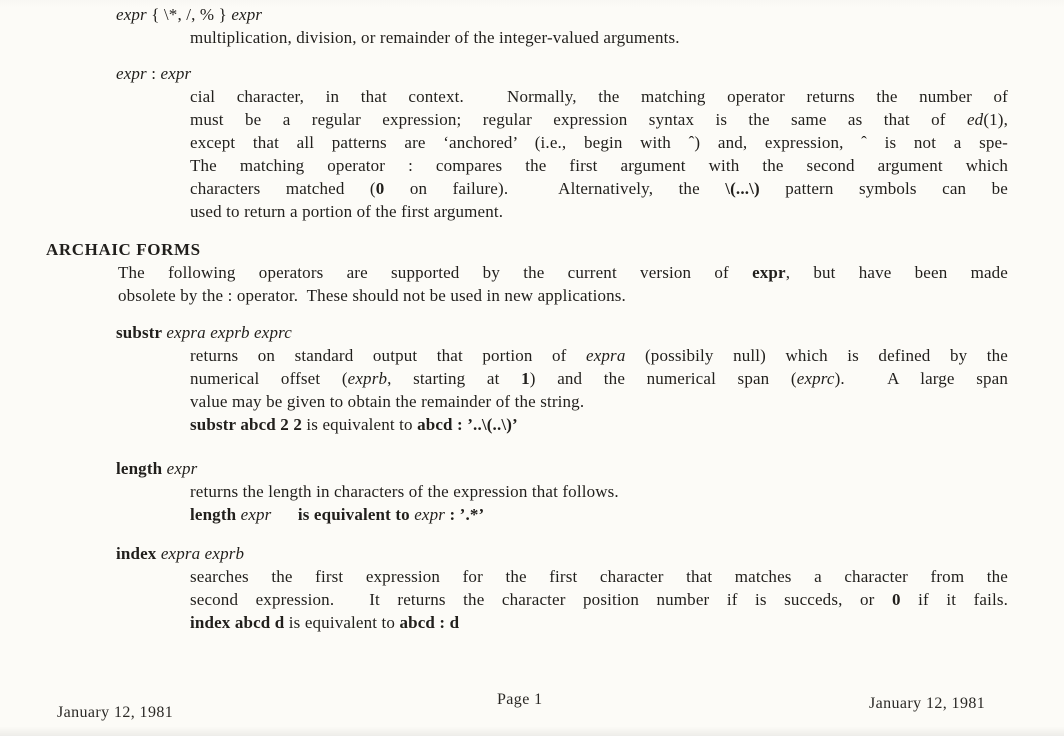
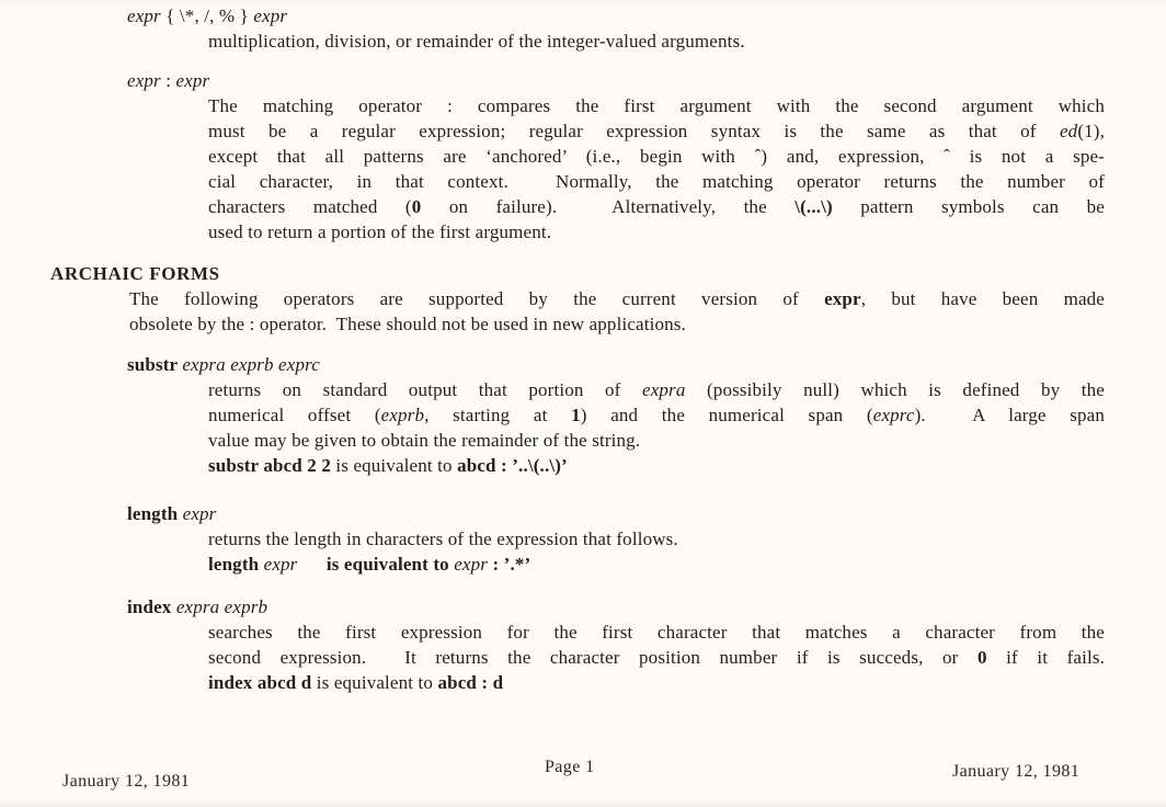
  expr { \*, /, % } expr
  multiplication, division, or remainder of the integer-valued arguments.
  expr : expr
- cial character, in that context. Normally, the matching operator returns the number of
+ The matching operator : compares the first argument with the second argument which
  must be a regular expression; regular expression syntax is the same as that of ed(1),
  except that all patterns are ‘anchored’ (i.e., begin with ˆ) and, expression, ˆ is not a spe-
- The matching operator : compares the first argument with the second argument which
+ cial character, in that context. Normally, the matching operator returns the number of
  characters matched (0 on failure). Alternatively, the \(...\) pattern symbols can be
  used to return a portion of the first argument.
  ARCHAIC FORMS
  The following operators are supported by the current version of expr, but have been made
  obsolete by the : operator. These should not be used in new applications.
  substr expra exprb exprc
  returns on standard output that portion of expra (possibily null) which is defined by the
  numerical offset (exprb, starting at 1) and the numerical span (exprc). A large span
  value may be given to obtain the remainder of the string.
  substr abcd 2 2 is equivalent to abcd : ’..\(..\)’
  length expr
  returns the length in characters of the expression that follows.
  length expr is equivalent to expr : ’.*’
  index expra exprb
  searches the first expression for the first character that matches a character from the
  second expression. It returns the character position number if is succeds, or 0 if it fails.
  index abcd d is equivalent to abcd : d
  January 12, 1981
  Page 1
  January 12, 1981
